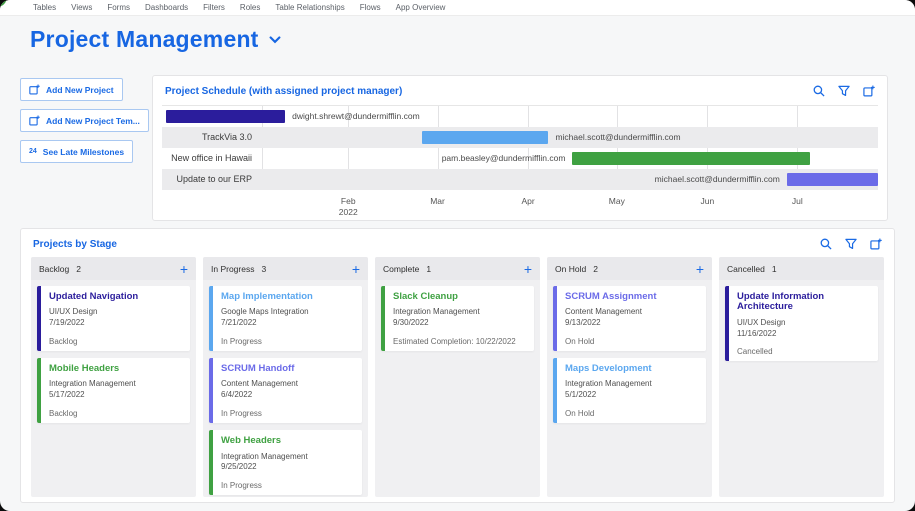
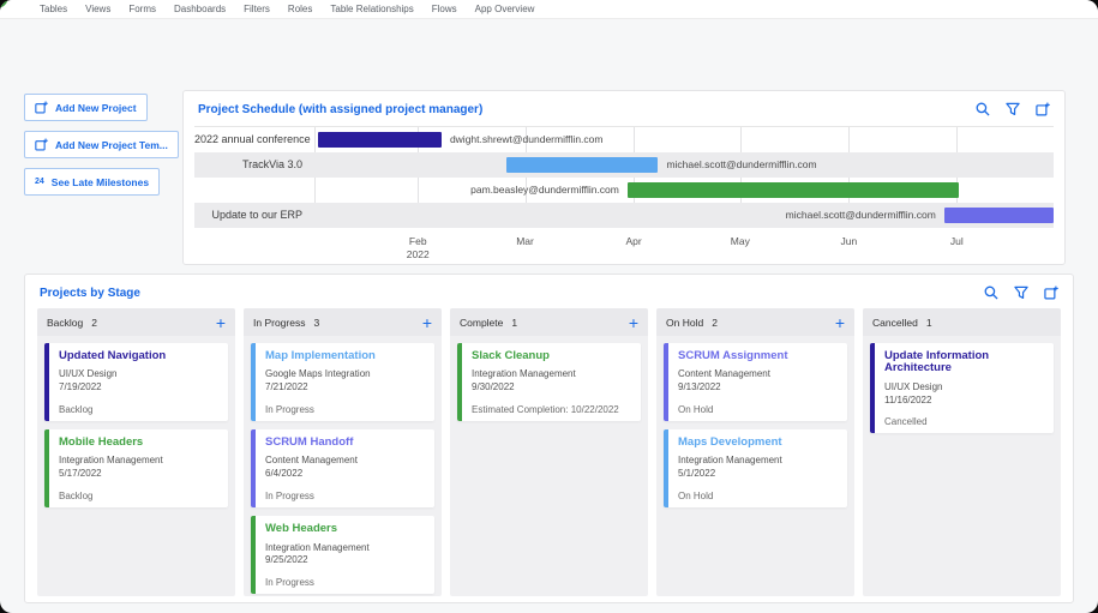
  Tables
  Views
  Forms
  Dashboards
  Filters
  Roles
  Table Relationships
  Flows
  App Overview
- Project Management
  Add New Project
  Add New Project Tem...
  See Late Milestones
  Project Schedule (with assigned project manager)
+ 2022 annual conference
  dwight.shrewt@dundermifflin.com
  TrackVia 3.0
  michael.scott@dundermifflin.com
- New office in Hawaii
  pam.beasley@dundermifflin.com
  Update to our ERP
  michael.scott@dundermifflin.com
  Feb
  2022
  Mar
  Apr
  May
  Jun
  Jul
  Projects by Stage
  Backlog
  2
  +
  Updated Navigation
  UI/UX Design
  7/19/2022
  Backlog
  Mobile Headers
  Integration Management
  5/17/2022
  Backlog
  In Progress
  3
  +
  Map Implementation
  Google Maps Integration
  7/21/2022
  In Progress
  SCRUM Handoff
  Content Management
  6/4/2022
  In Progress
  Web Headers
  Integration Management
  9/25/2022
  In Progress
  Complete
  1
  +
  Slack Cleanup
  Integration Management
  9/30/2022
  Estimated Completion: 10/22/2022
  On Hold
  2
  +
  SCRUM Assignment
  Content Management
  9/13/2022
  On Hold
  Maps Development
  Integration Management
  5/1/2022
  On Hold
  Cancelled
  1
  Update Information Architecture
  UI/UX Design
  11/16/2022
  Cancelled
